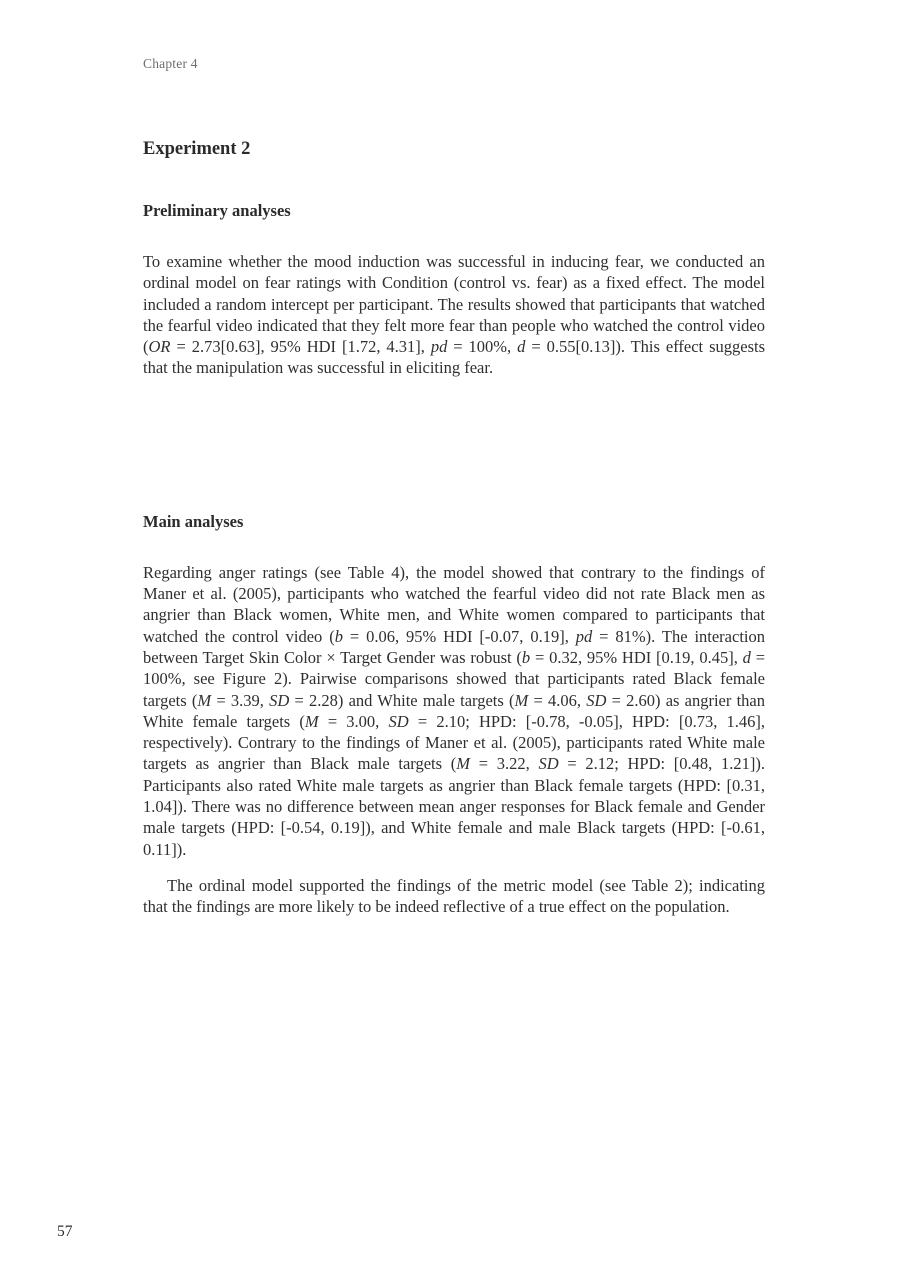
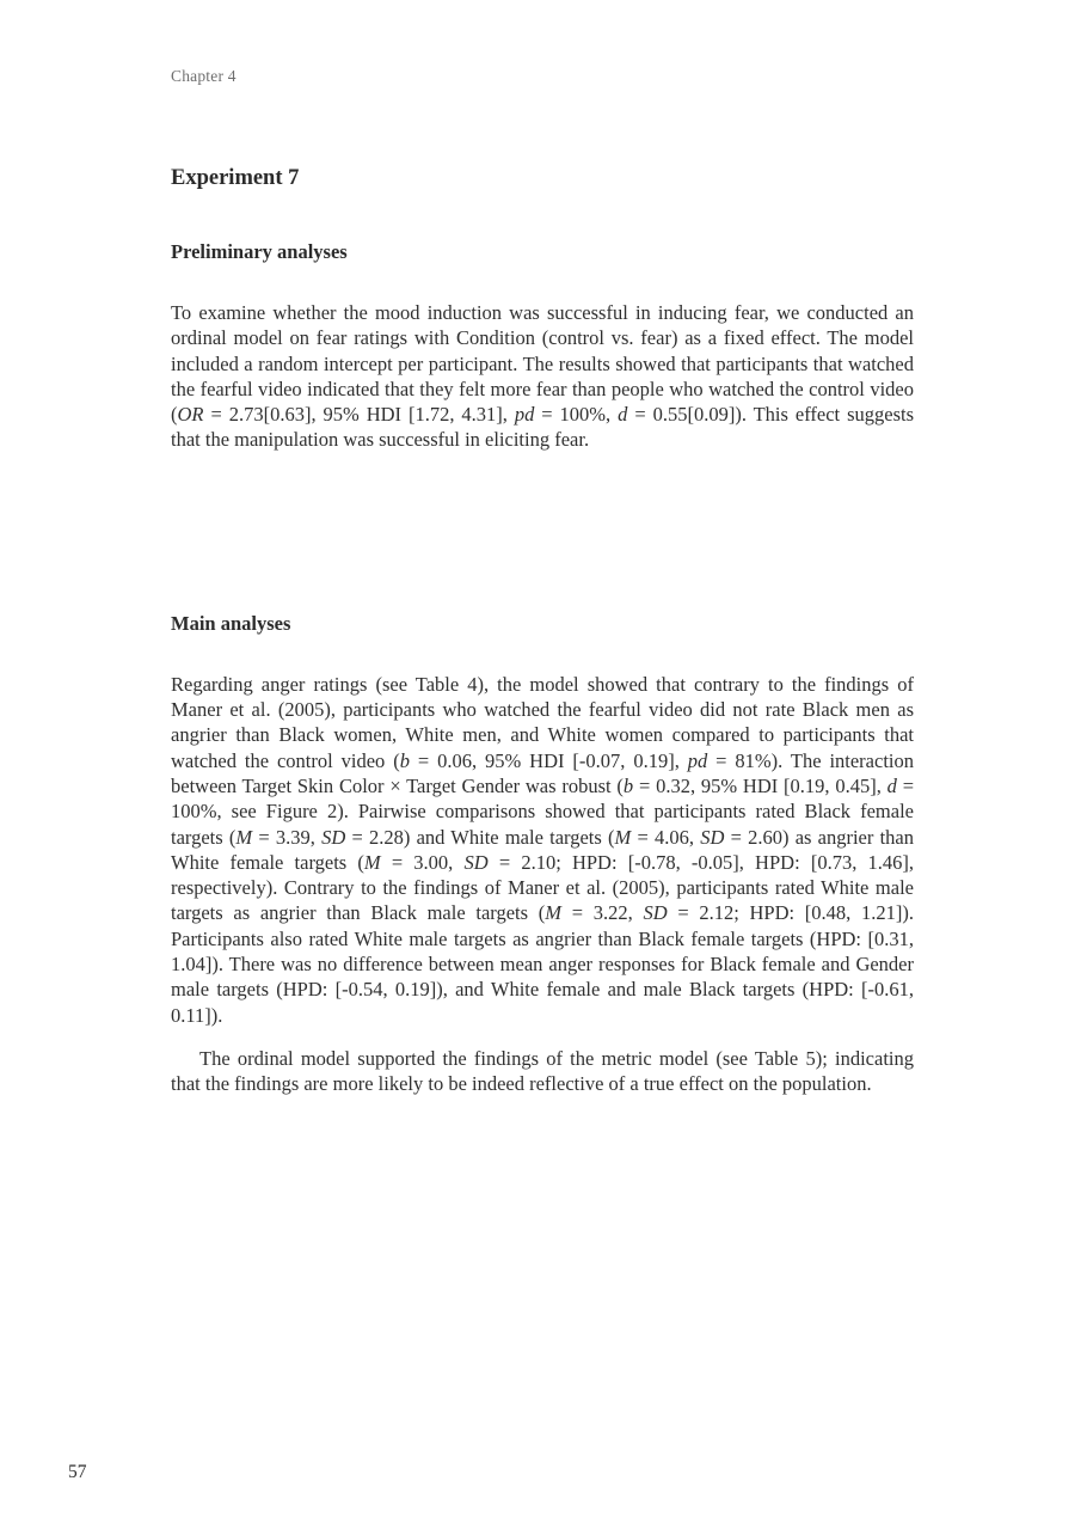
  Chapter 4
- Experiment 2
+ Experiment 7
  Preliminary analyses
- To examine whether the mood induction was successful in inducing fear, we conducted an ordinal model on fear ratings with Condition (control vs. fear) as a fixed effect. The model included a random intercept per participant. The results showed that participants that watched the fearful video indicated that they felt more fear than people who watched the control video (OR = 2.73[0.63], 95% HDI [1.72, 4.31], pd = 100%, d = 0.55[0.13]). This effect suggests that the manipulation was successful in eliciting fear.
+ To examine whether the mood induction was successful in inducing fear, we conducted an ordinal model on fear ratings with Condition (control vs. fear) as a fixed effect. The model included a random intercept per participant. The results showed that participants that watched the fearful video indicated that they felt more fear than people who watched the control video (OR = 2.73[0.63], 95% HDI [1.72, 4.31], pd = 100%, d = 0.55[0.09]). This effect suggests that the manipulation was successful in eliciting fear.
  Main analyses
  Regarding anger ratings (see Table 4), the model showed that contrary to the findings of Maner et al. (2005), participants who watched the fearful video did not rate Black men as angrier than Black women, White men, and White women compared to participants that watched the control video (b = 0.06, 95% HDI [-0.07, 0.19], pd = 81%). The interaction between Target Skin Color × Target Gender was robust (b = 0.32, 95% HDI [0.19, 0.45], d = 100%, see Figure 2). Pairwise comparisons showed that participants rated Black female targets (M = 3.39, SD = 2.28) and White male targets (M = 4.06, SD = 2.60) as angrier than White female targets (M = 3.00, SD = 2.10; HPD: [-0.78, -0.05], HPD: [0.73, 1.46], respectively). Contrary to the findings of Maner et al. (2005), participants rated White male targets as angrier than Black male targets (M = 3.22, SD = 2.12; HPD: [0.48, 1.21]). Participants also rated White male targets as angrier than Black female targets (HPD: [0.31, 1.04]). There was no difference between mean anger responses for Black female and Gender male targets (HPD: [-0.54, 0.19]), and White female and male Black targets (HPD: [-0.61, 0.11]).
- The ordinal model supported the findings of the metric model (see Table 2); indicating that the findings are more likely to be indeed reflective of a true effect on the population.
+ The ordinal model supported the findings of the metric model (see Table 5); indicating that the findings are more likely to be indeed reflective of a true effect on the population.
  57
